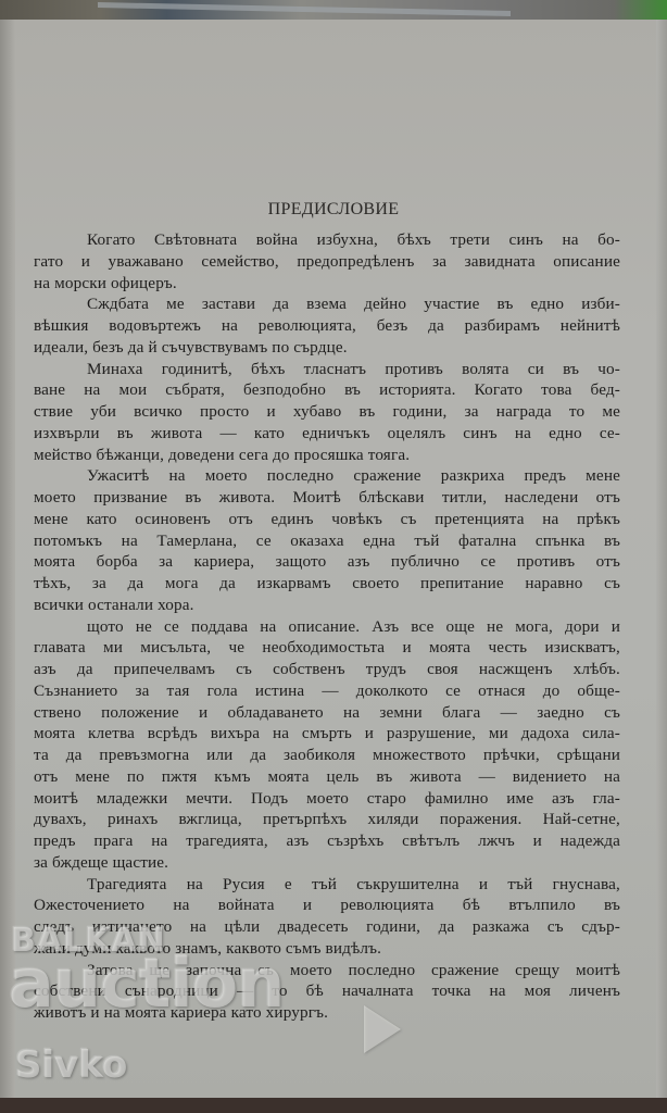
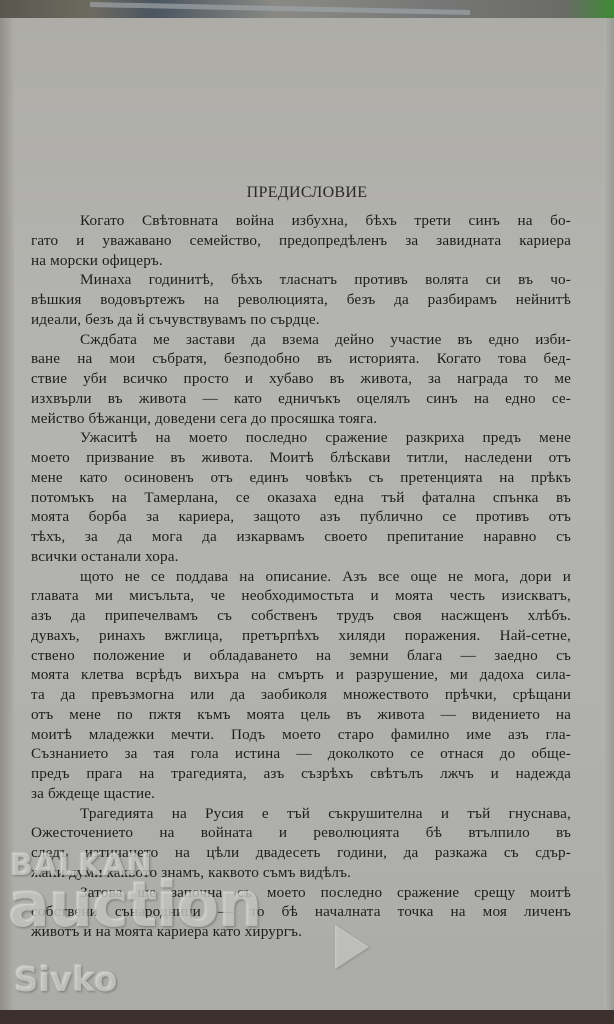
  ПРЕДИСЛОВИЕ
  Когато Свѣтовната война избухна, бѣхъ трети синъ на бо-
- гато и уважавано семейство, предопредѣленъ за завидната описание
+ гато и уважавано семейство, предопредѣленъ за завидната кариера
  на морски офицеръ.
- Сждбата ме застави да взема дейно участие въ едно изби-
+ Минаха годинитѣ, бѣхъ тласнатъ противъ волята си въ чо-
  вѣшкия водовъртежъ на революцията, безъ да разбирамъ нейнитѣ
  идеали, безъ да й съчувствувамъ по сърдце.
- Минаха годинитѣ, бѣхъ тласнатъ противъ волята си въ чо-
+ Сждбата ме застави да взема дейно участие въ едно изби-
  ване на мои събратя, безподобно въ историята. Когато това бед-
- ствие уби всичко просто и хубаво въ години, за награда то ме
+ ствие уби всичко просто и хубаво въ живота, за награда то ме
  изхвърли въ живота — като едничъкъ оцелялъ синъ на едно се-
  мейство бѣжанци, доведени сега до просяшка тояга.
  Ужаситѣ на моето последно сражение разкриха предъ мене
  моето призвание въ живота. Моитѣ блѣскави титли, наследени отъ
  мене като осиновенъ отъ единъ човѣкъ съ претенцията на прѣкъ
  потомъкъ на Тамерлана, се оказаха една тъй фатална спънка въ
  моята борба за кариера, защото азъ публично се противъ отъ
  тѣхъ, за да мога да изкарвамъ своето препитание наравно съ
  всички останали хора.
  щото не се поддава на описание. Азъ все още не мога, дори и
  главата ми мисъльта, че необходимостьта и моята честь изискватъ,
  азъ да припечелвамъ съ собственъ трудъ своя насжщенъ хлѣбъ.
- Съзнанието за тая гола истина — доколкото се отнася до обще-
+ дувахъ, ринахъ вжглица, претърпѣхъ хиляди поражения. Най-сетне,
  ствено положение и обладаването на земни блага — заедно съ
  моята клетва всрѣдъ вихъра на смърть и разрушение, ми дадоха сила-
  та да превъзмогна или да заобиколя множеството прѣчки, срѣщани
  отъ мене по пжтя къмъ моята цель въ живота — видението на
  моитѣ младежки мечти. Подъ моето старо фамилно име азъ гла-
- дувахъ, ринахъ вжглица, претърпѣхъ хиляди поражения. Най-сетне,
+ Съзнанието за тая гола истина — доколкото се отнася до обще-
  предъ прага на трагедията, азъ съзрѣхъ свѣтълъ лжчъ и надежда
  за бждеще щастие.
  Трагедията на Русия е тъй съкрушителна и тъй гнуснава,
  Ожесточението на войната и революцията бѣ втълпило въ
  следъ изтичането на цѣли двадесеть години, да разкажа съ сдър-
  жани думи каквото знамъ, каквото съмъ видѣлъ.
  Затова ще започна съ моето последно сражение срещу моитѣ
  собствени сънародници — то бѣ началната точка на моя личенъ
  животъ и на моята кариера като хирургъ.
  BALKAN
  auction
  Sivko
